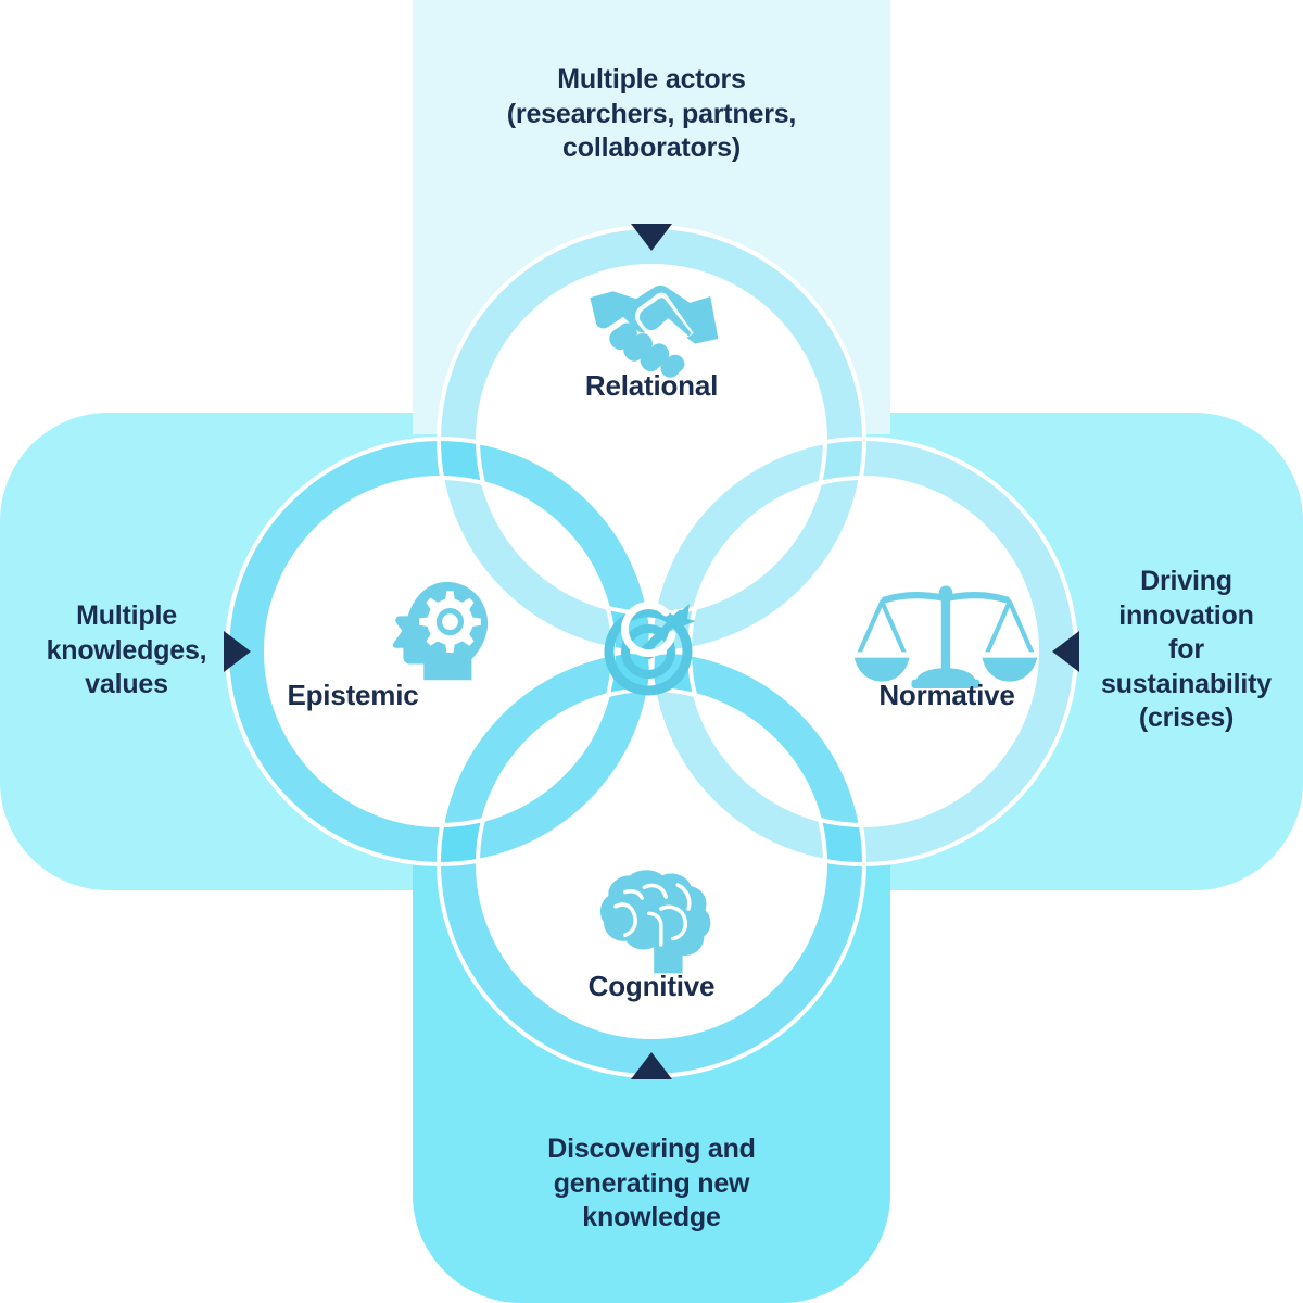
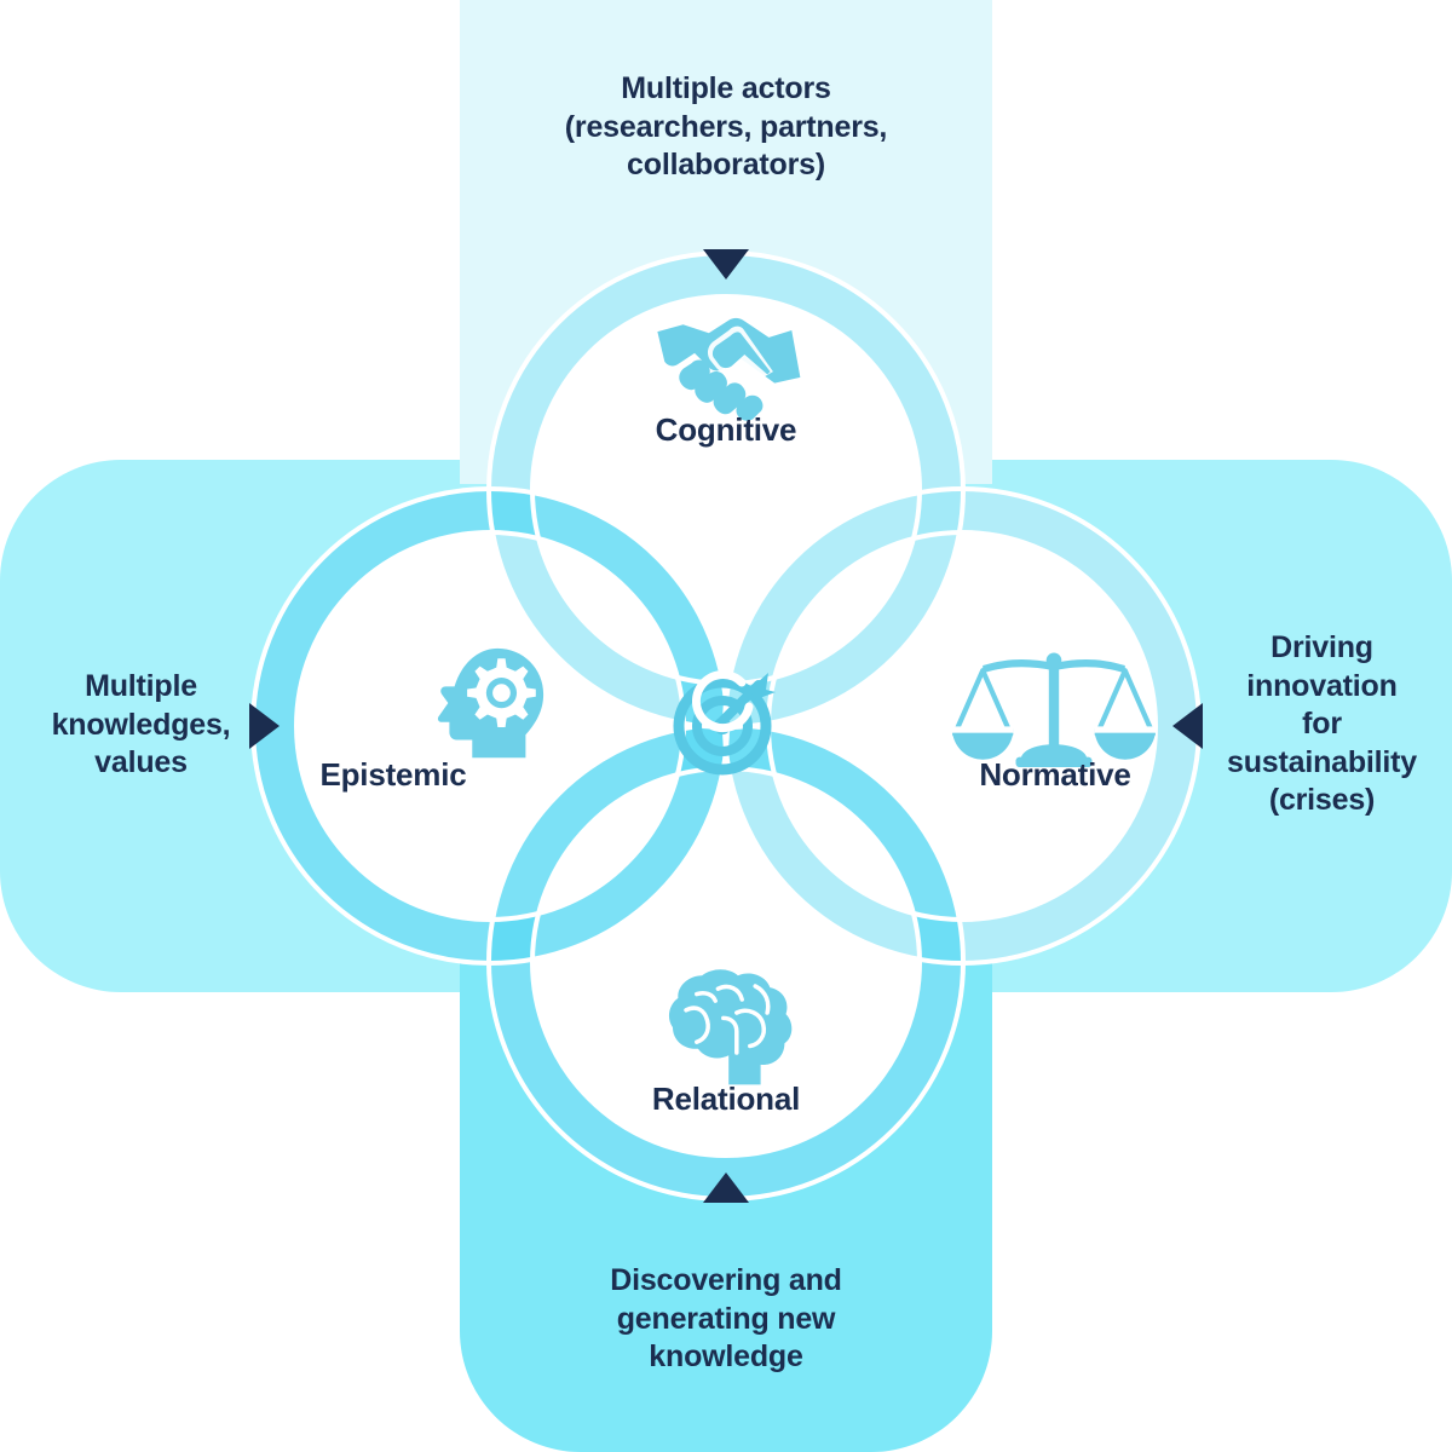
  Multiple actors
  (researchers, partners,
  collaborators)
  Multiple
  knowledges,
  values
  Driving
  innovation
  for
  sustainability
  (crises)
  Discovering and
  generating new
  knowledge
- Relational
+ Cognitive
  Epistemic
  Normative
- Cognitive
+ Relational
